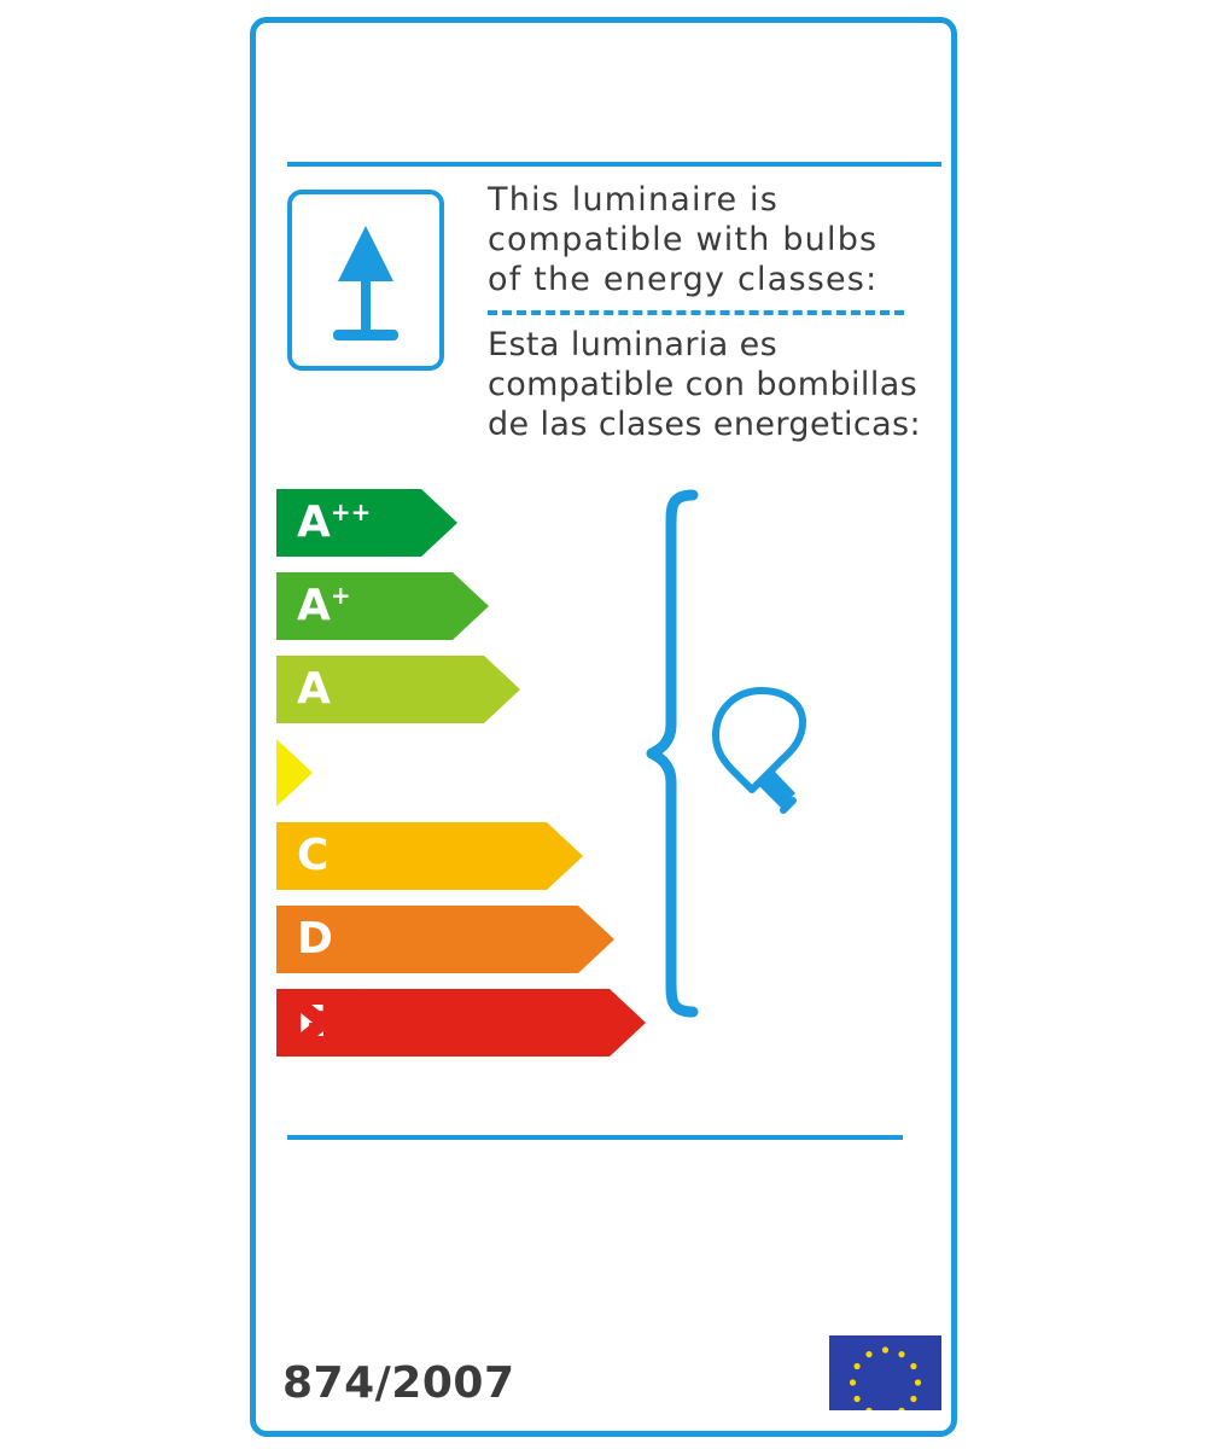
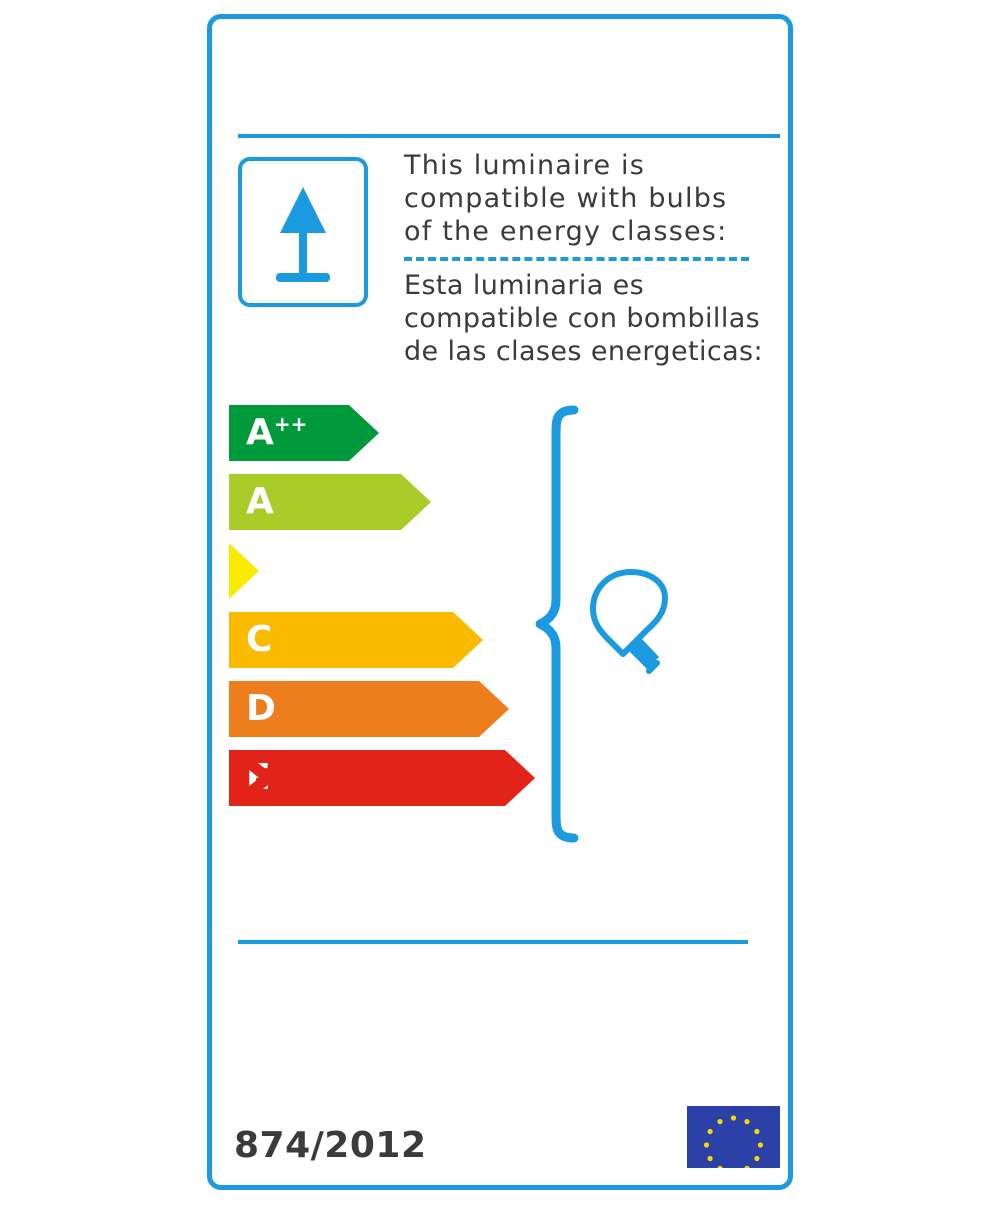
  This luminaire is
  compatible with bulbs
  of the energy classes:
  Esta luminaria es
  compatible con bombillas
  de las clases energeticas:
  A++
- A+
  A
  C
  D
  E
- 874/2007
+ 874/2012
